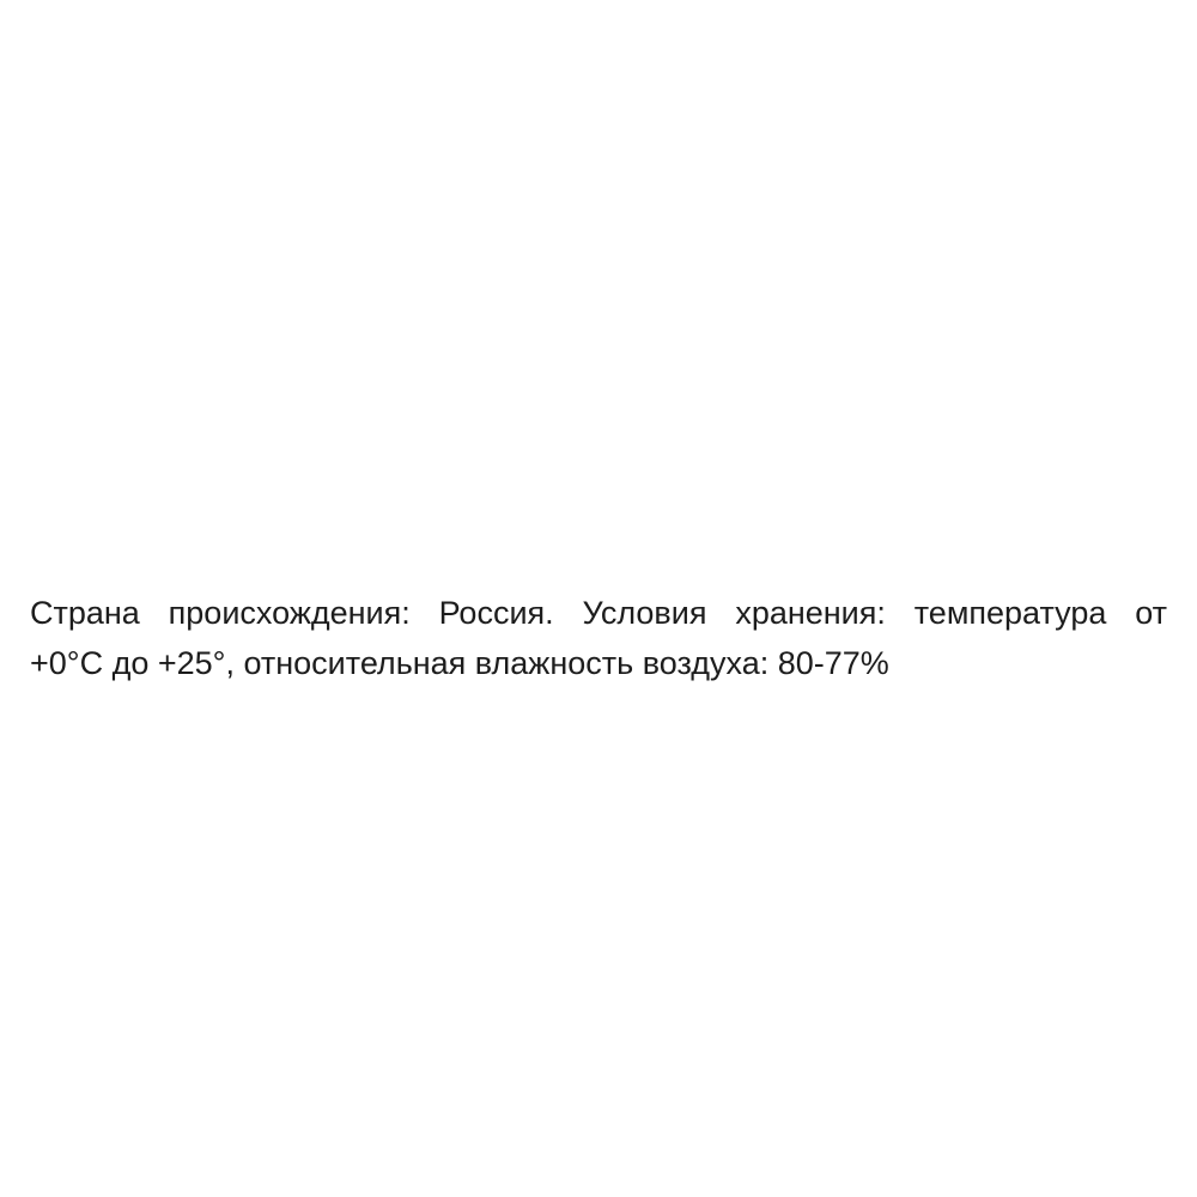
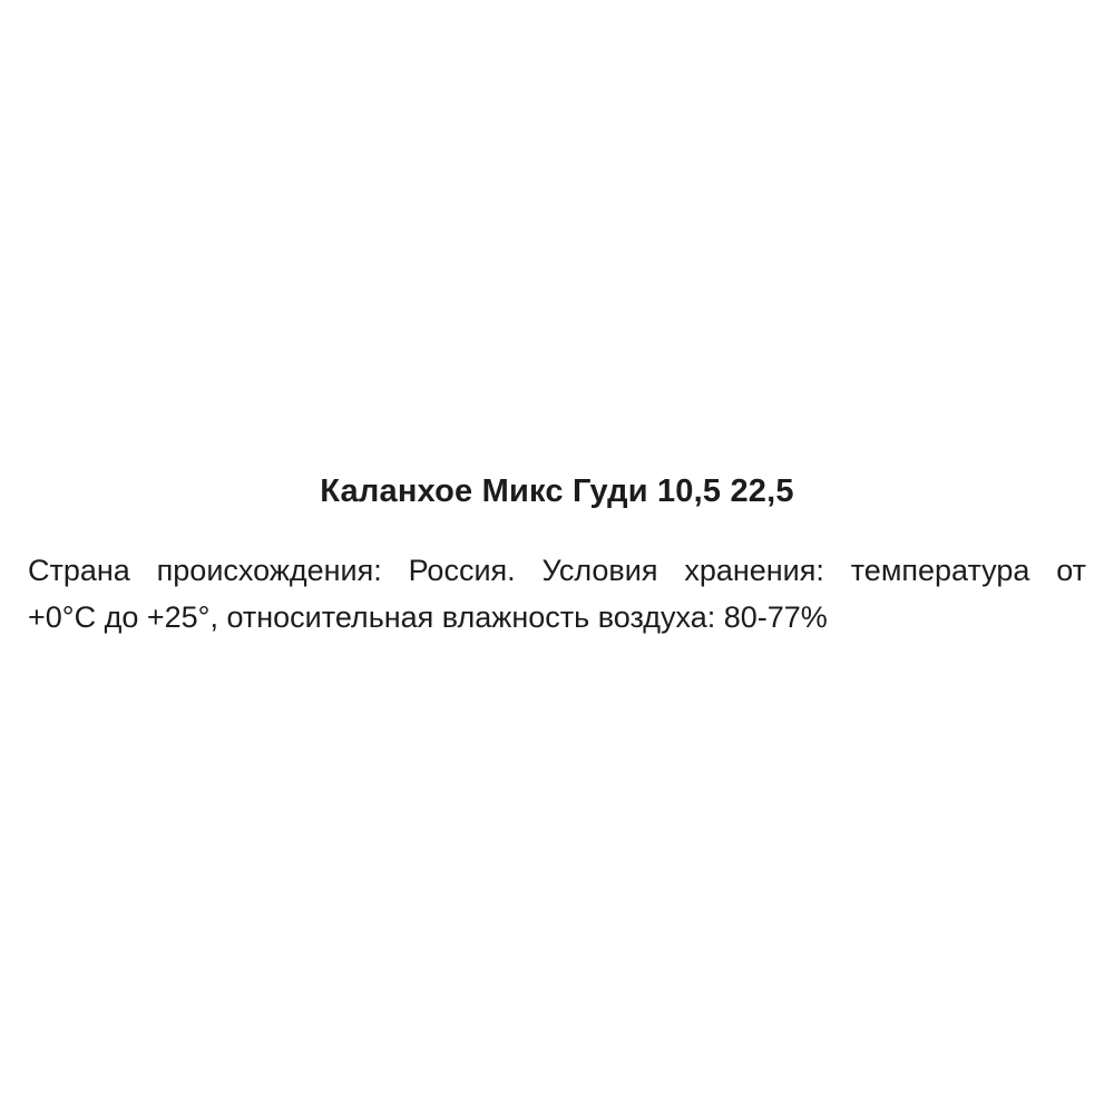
+ Каланхое Микс Гуди 10,5 22,5
  Страна происхождения: Россия. Условия хранения: температура от
  +0°С до +25°, относительная влажность воздуха: 80-77%
